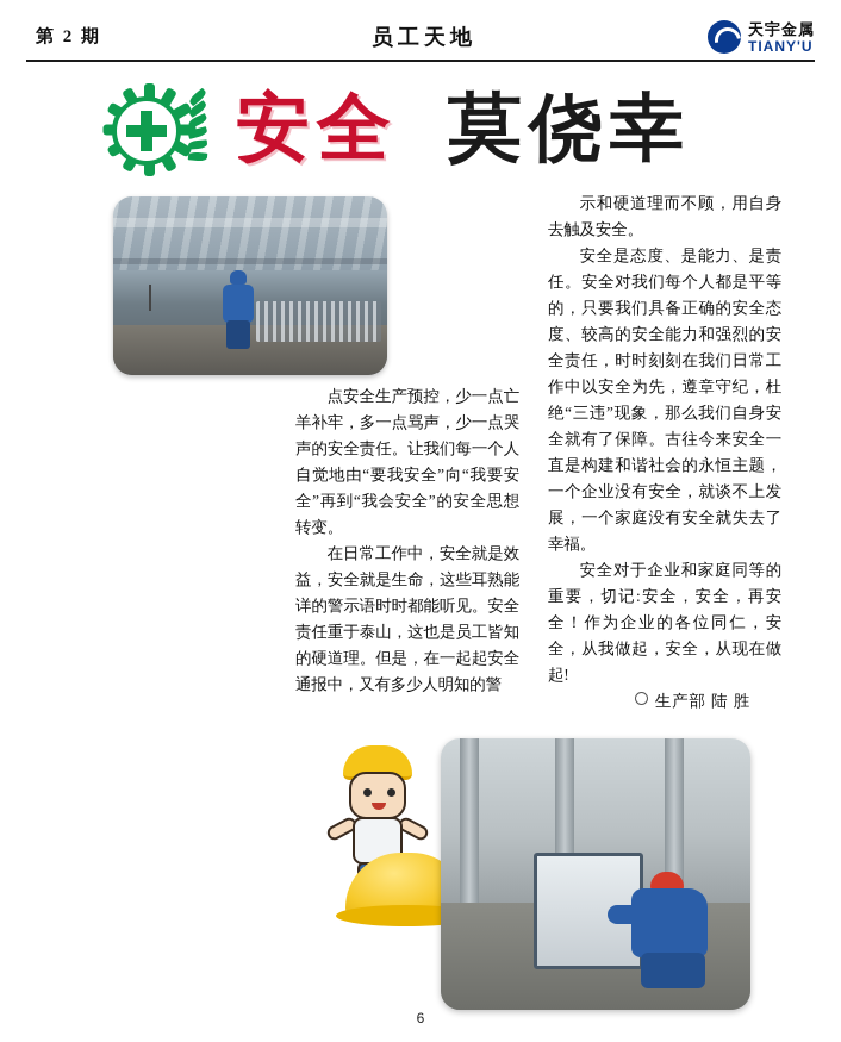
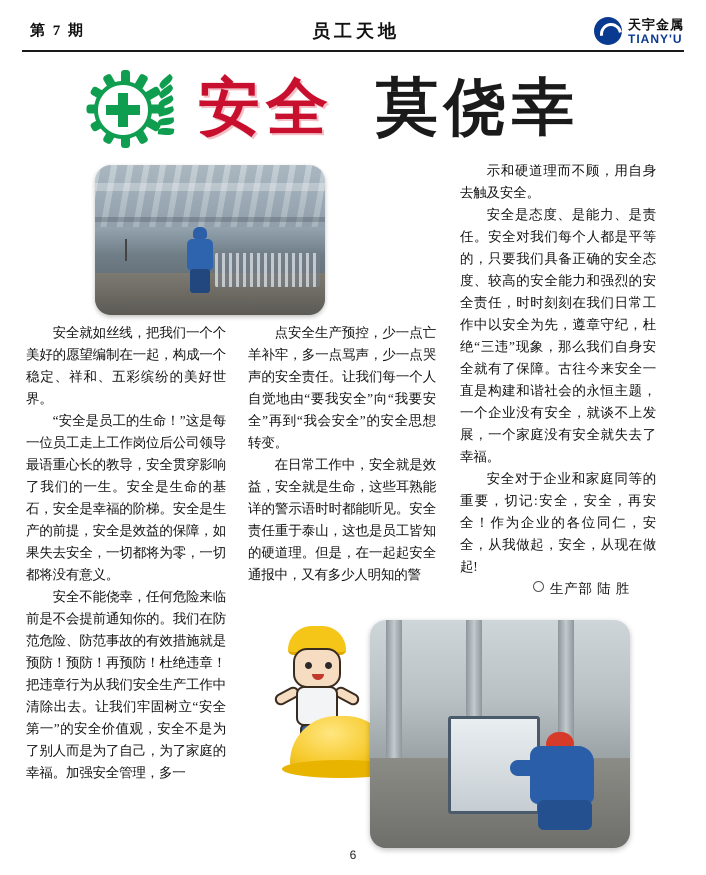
- 第 2 期
+ 第 7 期
  员工天地
  天宇金属
  TIANY'U
  安全
  莫侥幸
+ 安全就如丝线，把我们一个个美好的愿望编制在一起，构成一个稳定、祥和、五彩缤纷的美好世界。
+ “安全是员工的生命！”这是每一位员工走上工作岗位后公司领导最语重心长的教导，安全贯穿影响了我们的一生。安全是生命的基石，安全是幸福的阶梯。安全是生产的前提，安全是效益的保障，如果失去安全，一切都将为零，一切都将没有意义。
+ 安全不能侥幸，任何危险来临前是不会提前通知你的。我们在防范危险、防范事故的有效措施就是预防！预防！再预防！杜绝违章！把违章行为从我们安全生产工作中清除出去。让我们牢固树立“安全第一”的安全价值观，安全不是为了别人而是为了自己，为了家庭的幸福。加强安全管理，多一
  点安全生产预控，少一点亡羊补牢，多一点骂声，少一点哭声的安全责任。让我们每一个人自觉地由“要我安全”向“我要安全”再到“我会安全”的安全思想转变。
  在日常工作中，安全就是效益，安全就是生命，这些耳熟能详的警示语时时都能听见。安全责任重于泰山，这也是员工皆知的硬道理。但是，在一起起安全通报中，又有多少人明知的警
  示和硬道理而不顾，用自身去触及安全。
  安全是态度、是能力、是责任。安全对我们每个人都是平等的，只要我们具备正确的安全态度、较高的安全能力和强烈的安全责任，时时刻刻在我们日常工作中以安全为先，遵章守纪，杜绝“三违”现象，那么我们自身安全就有了保障。古往今来安全一直是构建和谐社会的永恒主题，一个企业没有安全，就谈不上发展，一个家庭没有安全就失去了幸福。
  安全对于企业和家庭同等的重要，切记:安全，安全，再安全！作为企业的各位同仁，安全，从我做起，安全，从现在做起!
  生产部 陆 胜
  6
